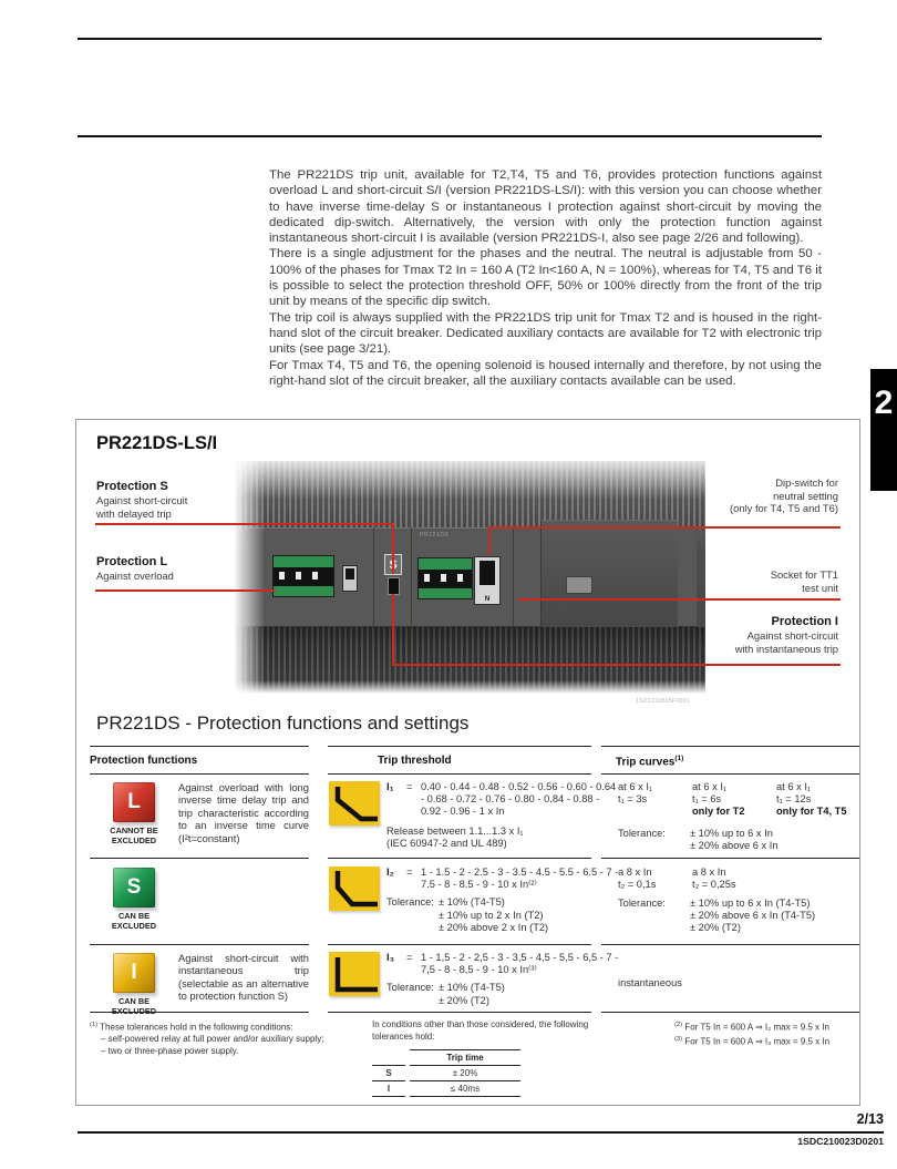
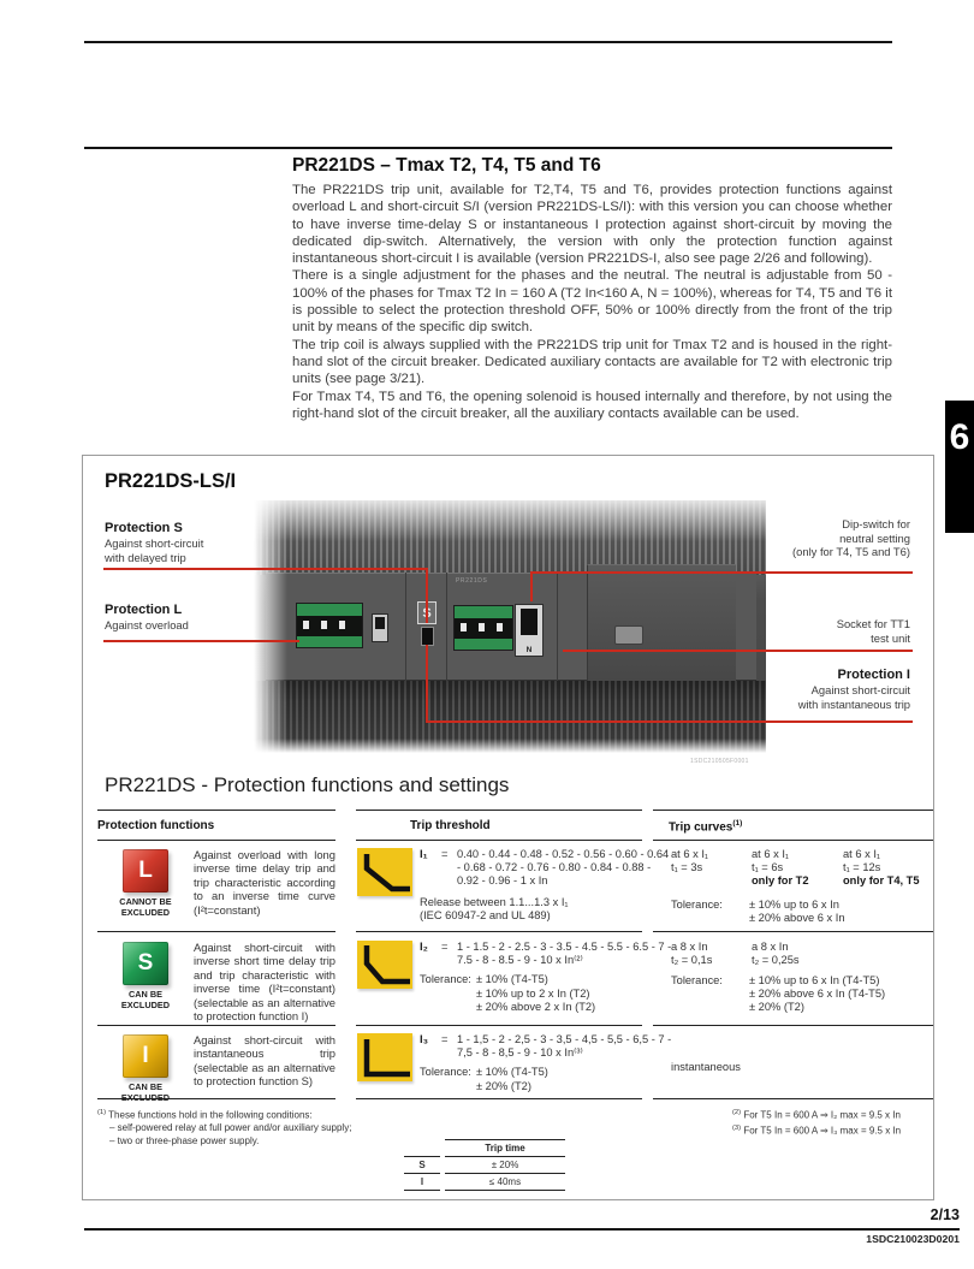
+ PR221DS – Tmax T2, T4, T5 and T6
  The PR221DS trip unit, available for T2,T4, T5 and T6, provides protection functions against overload L and short-circuit S/I (version PR221DS-LS/I): with this version you can choose whether to have inverse time-delay S or instantaneous I protection against short-circuit by moving the dedicated dip-switch. Alternatively, the version with only the protection function against instantaneous short-circuit I is available (version PR221DS-I, also see page 2/26 and following).
  There is a single adjustment for the phases and the neutral. The neutral is adjustable from 50 - 100% of the phases for Tmax T2 In = 160 A (T2 In<160 A, N = 100%), whereas for T4, T5 and T6 it is possible to select the protection threshold OFF, 50% or 100% directly from the front of the trip unit by means of the specific dip switch.
  The trip coil is always supplied with the PR221DS trip unit for Tmax T2 and is housed in the right-hand slot of the circuit breaker. Dedicated auxiliary contacts are available for T2 with electronic trip units (see page 3/21).
  For Tmax T4, T5 and T6, the opening solenoid is housed internally and therefore, by not using the right-hand slot of the circuit breaker, all the auxiliary contacts available can be used.
- 2
+ 6
  PR221DS-LS/I
  Protection S
  Against short-circuit
  with delayed trip
  Protection L
  Against overload
  Dip-switch for
  neutral setting
  (only for T4, T5 and T6)
  Socket for TT1
  test unit
  Protection I
  Against short-circuit
  with instantaneous trip
  PR221DS - Protection functions and settings
  Protection functions
  Trip threshold
  Trip curves
  L
  CANNOT BE
  EXCLUDED
  Against overload with long inverse time delay trip and trip characteristic according to an inverse time curve (I²t=constant)
  I₁
  =
  0.40 - 0.44 - 0.48 - 0.52 - 0.56 - 0.60 - 0.64 - 0.68 - 0.72 - 0.76 - 0.80 - 0.84 - 0.88 - 0.92 - 0.96 - 1 x In
  Release between 1.1...1.3 x I₁
  (IEC 60947-2 and UL 489)
  at 6 x I₁
  t₁ = 3s
  at 6 x I₁
  t₁ = 6s
  only for T2
  at 6 x I₁
  t₁ = 12s
  only for T4, T5
  Tolerance:
  ± 10% up to 6 x In
  ± 20% above 6 x In
  S
  CAN BE
  EXCLUDED
+ Against short-circuit with inverse short time delay trip and trip characteristic with inverse time (I²t=constant) (selectable as an alternative to protection function I)
  I₂
  =
  1 - 1.5 - 2 - 2.5 - 3 - 3.5 - 4.5 - 5.5 - 6.5 - 7 - 7.5 - 8 - 8.5 - 9 - 10 x In⁽²⁾
  Tolerance:
  ± 10% (T4-T5)
  ± 10% up to 2 x In (T2)
  ± 20% above 2 x In (T2)
  a 8 x In
  t₂ = 0,1s
  a 8 x In
  t₂ = 0,25s
  Tolerance:
  ± 10% up to 6 x In (T4-T5)
  ± 20% above 6 x In (T4-T5)
  ± 20% (T2)
  I
  CAN BE
  EXCLUDED
  Against short-circuit with instantaneous trip (selectable as an alternative to protection function S)
  I₃
  =
  1 - 1,5 - 2 - 2,5 - 3 - 3,5 - 4,5 - 5,5 - 6,5 - 7 - 7,5 - 8 - 8,5 - 9 - 10 x In⁽³⁾
  Tolerance:
  ± 10% (T4-T5)
  ± 20% (T2)
  instantaneous
- These tolerances hold in the following conditions:
+ These functions hold in the following conditions:
  – self-powered relay at full power and/or auxiliary supply;
  – two or three-phase power supply.
- In conditions other than those considered, the following tolerances hold:
  Trip time
  S
  ± 20%
  I
  ≤ 40ms
  For T5 In = 600 A ⇒ I₂ max = 9.5 x In
  For T5 In = 600 A ⇒ I₃ max = 9.5 x In
  2/13
  1SDC210023D0201
